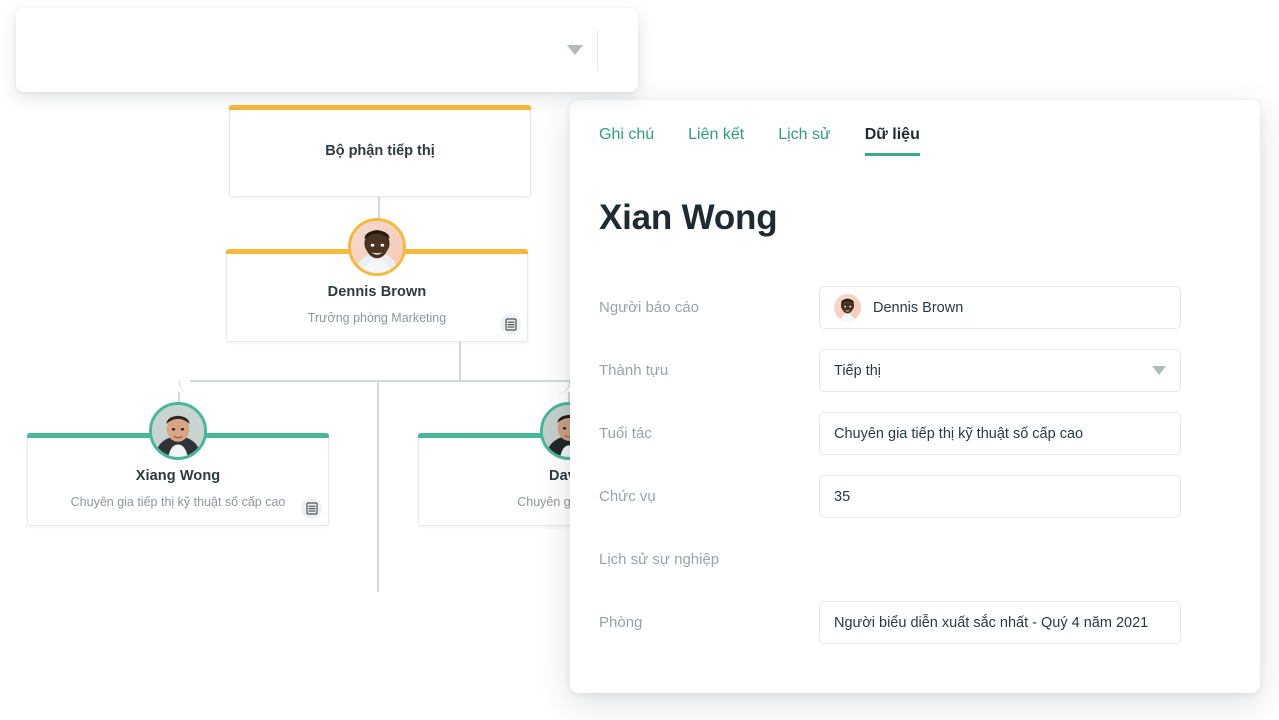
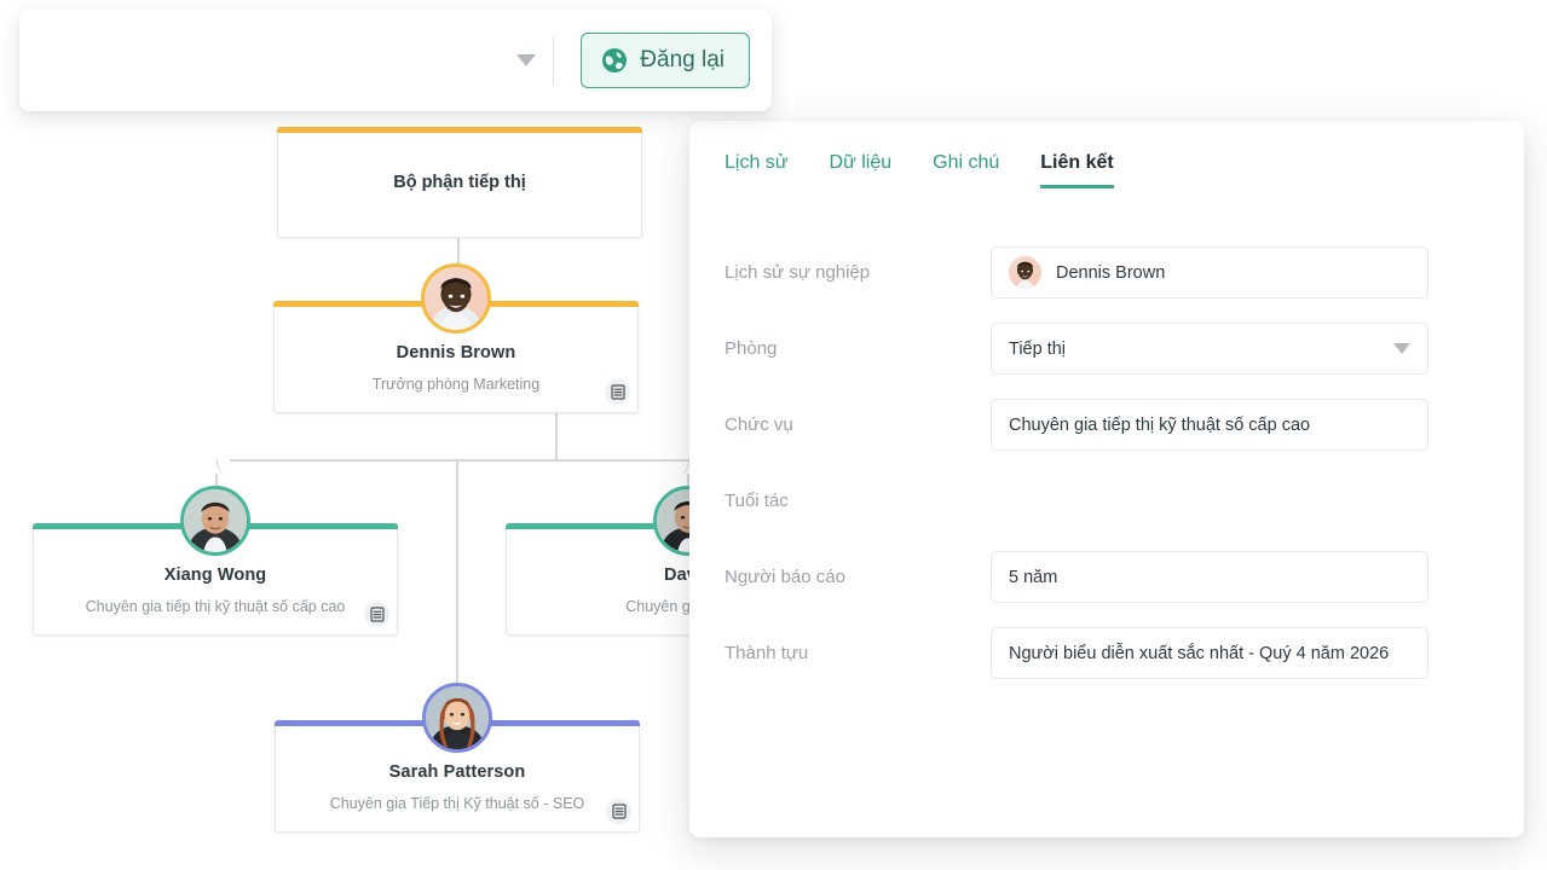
  Bộ phận tiếp thị
  Dennis Brown
  Trưởng phòng Marketing
  Xiang Wong
  Chuyên gia tiếp thị kỹ thuật số cấp cao
+ Sarah Patterson
+ Chuyên gia Tiếp thị Kỹ thuật số - SEO
- Ghi chú
+ Lịch sử
- Liên kết
+ Dữ liệu
- Lịch sử
+ Ghi chú
- Dữ liệu
+ Liên kết
- Xian Wong
- Người báo cáo
+ Lịch sử sự nghiệp
  Dennis Brown
- Thành tựu
+ Phòng
  Tiếp thị
- Tuổi tác
+ Chức vụ
  Chuyên gia tiếp thị kỹ thuật số cấp cao
- Chức vụ
+ Tuổi tác
- 35
- Lịch sử sự nghiệp
+ Người báo cáo
+ 5 năm
- Phòng
+ Thành tựu
- Người biểu diễn xuất sắc nhất - Quý 4 năm 2021
+ Người biểu diễn xuất sắc nhất - Quý 4 năm 2026
+ Đăng lại
